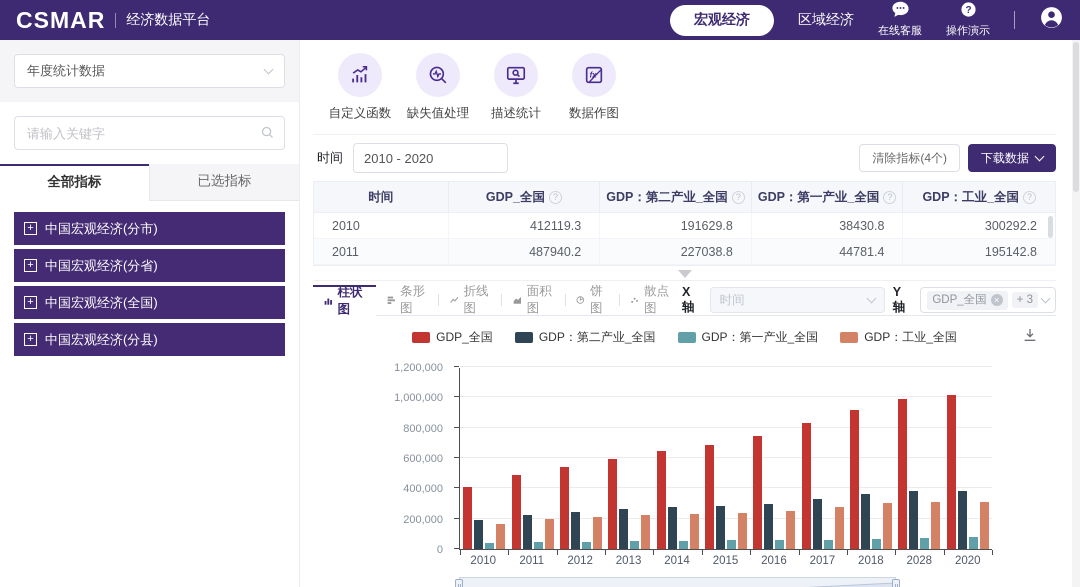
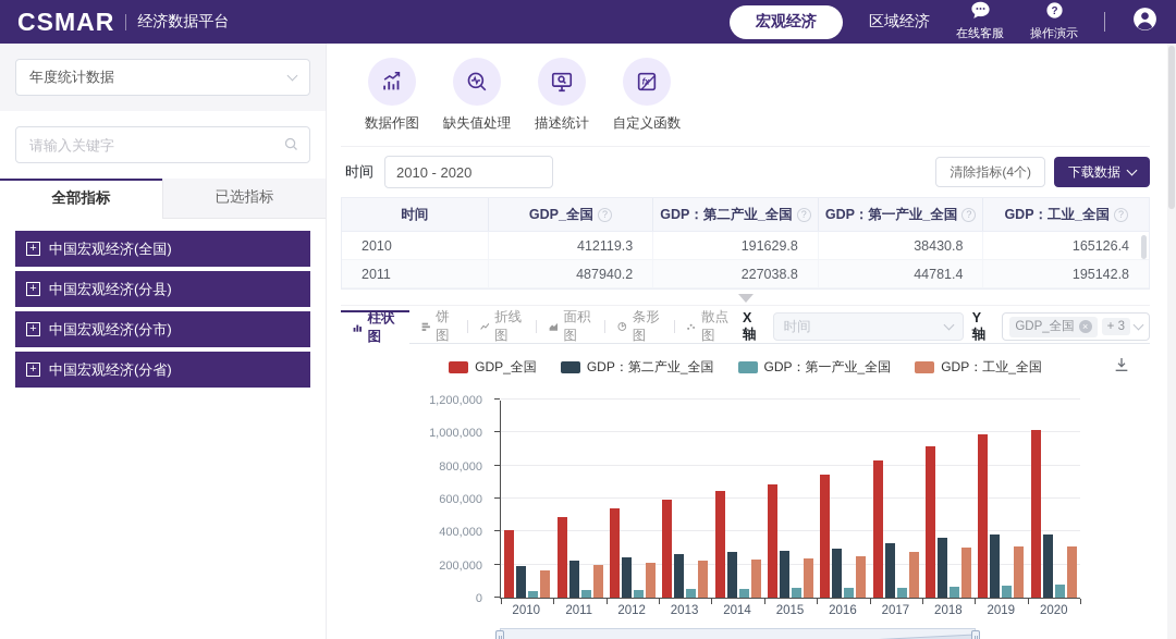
  CSMAR
  经济数据平台
  宏观经济
  区域经济
  在线客服
  ?
  操作演示
  年度统计数据
  请输入关键字
  全部指标
  已选指标
  +
- 中国宏观经济(分市)
+ 中国宏观经济(全国)
  +
- 中国宏观经济(分省)
+ 中国宏观经济(分县)
  +
- 中国宏观经济(全国)
+ 中国宏观经济(分市)
  +
- 中国宏观经济(分县)
+ 中国宏观经济(分省)
- 自定义函数
+ 数据作图
  缺失值处理
  描述统计
  fx
- 数据作图
+ 自定义函数
  时间
  2010 - 2020
  清除指标(4个)
  下载数据
  时间
  GDP_全国
  ?
  GDP：第二产业_全国
  ?
  GDP：第一产业_全国
  ?
  GDP：工业_全国
  ?
  2010
  412119.3
  191629.8
  38430.8
- 300292.2
+ 165126.4
  2011
  487940.2
  227038.8
  44781.4
  195142.8
  柱状图
- 条形图
+ 饼图
  折线图
  面积图
- 饼图
+ 条形图
  散点图
  X轴
  时间
  Y轴
  GDP_全国
  ×
  + 3
  GDP_全国
  GDP：第二产业_全国
  GDP：第一产业_全国
  GDP：工业_全国
  0
  200,000
  400,000
  600,000
  800,000
  1,000,000
  1,200,000
  2010
  2011
  2012
  2013
  2014
  2015
  2016
  2017
  2018
- 2028
+ 2019
  2020
